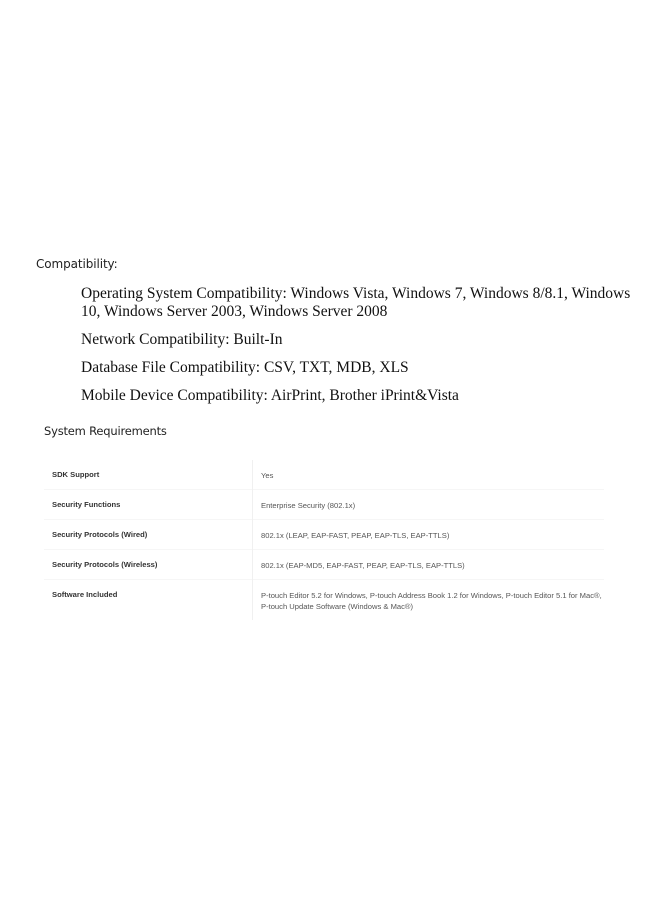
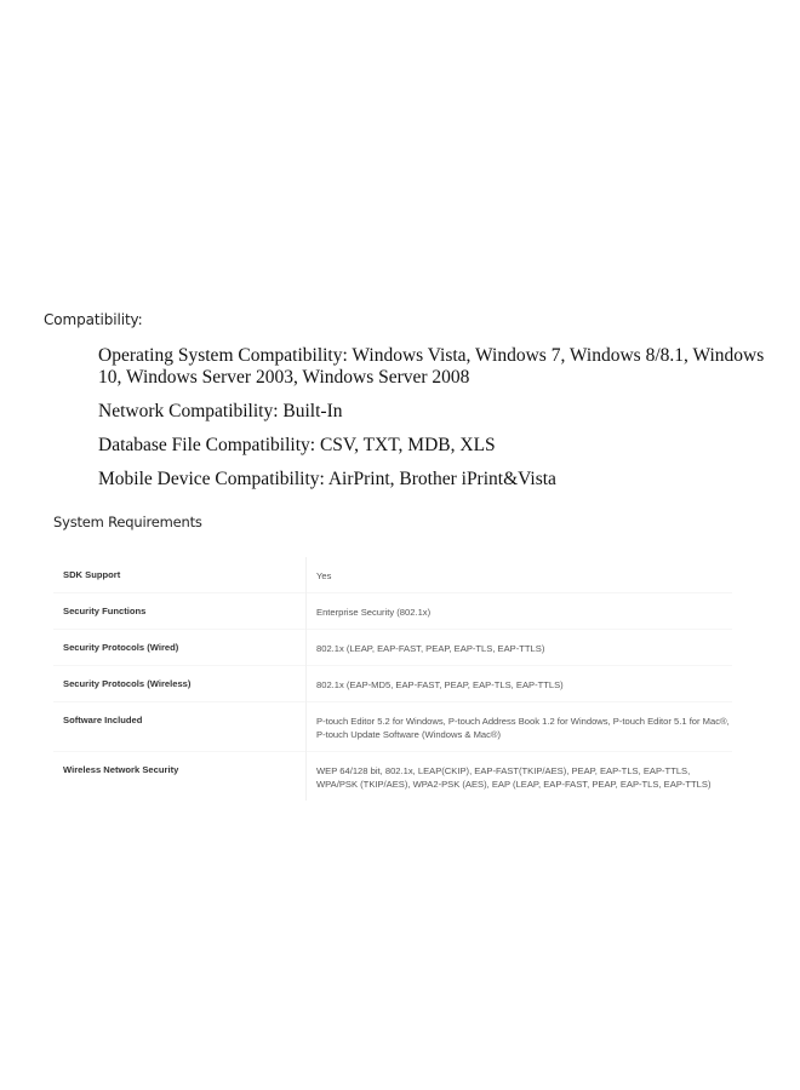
  Compatibility:
  Operating System Compatibility: Windows Vista, Windows 7, Windows 8/8.1, Windows 10, Windows Server 2003, Windows Server 2008
  Network Compatibility: Built-In
  Database File Compatibility: CSV, TXT, MDB, XLS
  Mobile Device Compatibility: AirPrint, Brother iPrint&Vista
  System Requirements
  SDK Support	Yes
  Security Functions	Enterprise Security (802.1x)
  Security Protocols (Wired)	802.1x (LEAP, EAP-FAST, PEAP, EAP-TLS, EAP-TTLS)
  Security Protocols (Wireless)	802.1x (EAP-MD5, EAP-FAST, PEAP, EAP-TLS, EAP-TTLS)
  Software Included	P-touch Editor 5.2 for Windows, P-touch Address Book 1.2 for Windows, P-touch Editor 5.1 for Mac®, P-touch Update Software (Windows & Mac®)
+ Wireless Network Security	WEP 64/128 bit, 802.1x, LEAP(CKIP), EAP-FAST(TKIP/AES), PEAP, EAP-TLS, EAP-TTLS, WPA/PSK (TKIP/AES), WPA2-PSK (AES), EAP (LEAP, EAP-FAST, PEAP, EAP-TLS, EAP-TTLS)
